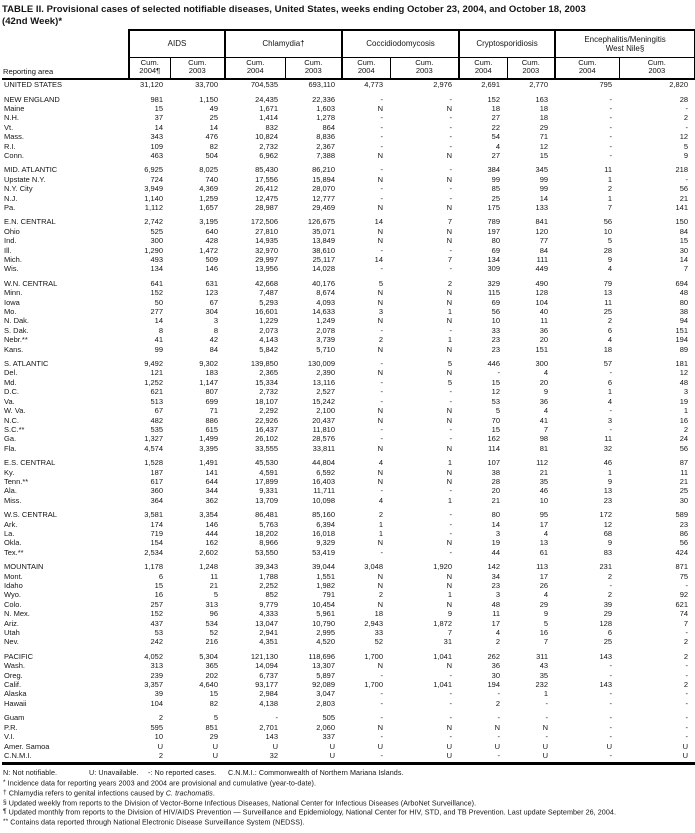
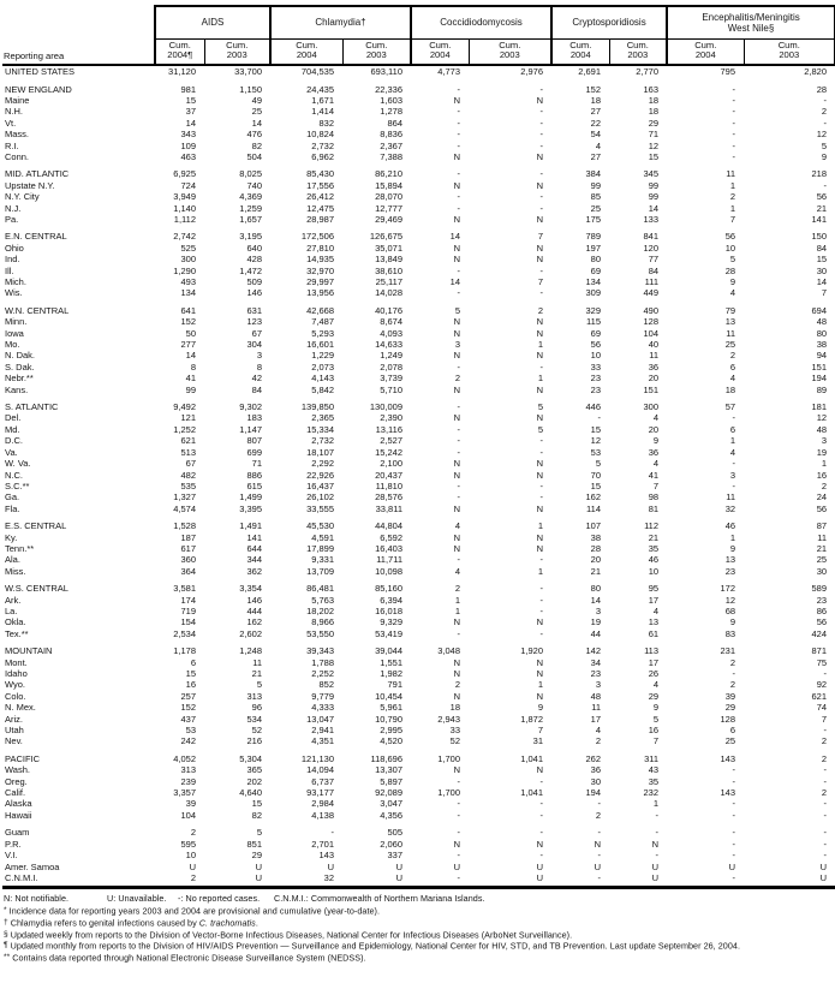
- TABLE II. Provisional cases of selected notifiable diseases, United States, weeks ending October 23, 2004, and October 18, 2003
- (42nd Week)*
  Reporting area	AIDS	Chlamydia†	Coccidiodomycosis	Cryptosporidiosis	Encephalitis/Meningitis West Nile§
  Cum.2004¶	Cum.2003	Cum.2004	Cum.2003	Cum.2004	Cum.2003	Cum.2004	Cum.2003	Cum.2004	Cum.2003
  UNITED STATES	31,120	33,700	704,535	693,110	4,773	2,976	2,691	2,770	795	2,820
  NEW ENGLAND	981	1,150	24,435	22,336	-	-	152	163	-	28
  Maine	15	49	1,671	1,603	N	N	18	18	-	-
  N.H.	37	25	1,414	1,278	-	-	27	18	-	2
  Vt.	14	14	832	864	-	-	22	29	-	-
  Mass.	343	476	10,824	8,836	-	-	54	71	-	12
  R.I.	109	82	2,732	2,367	-	-	4	12	-	5
  Conn.	463	504	6,962	7,388	N	N	27	15	-	9
  MID. ATLANTIC	6,925	8,025	85,430	86,210	-	-	384	345	11	218
  Upstate N.Y.	724	740	17,556	15,894	N	N	99	99	1	-
  N.Y. City	3,949	4,369	26,412	28,070	-	-	85	99	2	56
  N.J.	1,140	1,259	12,475	12,777	-	-	25	14	1	21
  Pa.	1,112	1,657	28,987	29,469	N	N	175	133	7	141
  E.N. CENTRAL	2,742	3,195	172,506	126,675	14	7	789	841	56	150
  Ohio	525	640	27,810	35,071	N	N	197	120	10	84
  Ind.	300	428	14,935	13,849	N	N	80	77	5	15
  Ill.	1,290	1,472	32,970	38,610	-	-	69	84	28	30
  Mich.	493	509	29,997	25,117	14	7	134	111	9	14
  Wis.	134	146	13,956	14,028	-	-	309	449	4	7
  W.N. CENTRAL	641	631	42,668	40,176	5	2	329	490	79	694
  Minn.	152	123	7,487	8,674	N	N	115	128	13	48
  Iowa	50	67	5,293	4,093	N	N	69	104	11	80
  Mo.	277	304	16,601	14,633	3	1	56	40	25	38
  N. Dak.	14	3	1,229	1,249	N	N	10	11	2	94
  S. Dak.	8	8	2,073	2,078	-	-	33	36	6	151
  Nebr.**	41	42	4,143	3,739	2	1	23	20	4	194
  Kans.	99	84	5,842	5,710	N	N	23	151	18	89
  S. ATLANTIC	9,492	9,302	139,850	130,009	-	5	446	300	57	181
  Del.	121	183	2,365	2,390	N	N	-	4	-	12
  Md.	1,252	1,147	15,334	13,116	-	5	15	20	6	48
  D.C.	621	807	2,732	2,527	-	-	12	9	1	3
  Va.	513	699	18,107	15,242	-	-	53	36	4	19
  W. Va.	67	71	2,292	2,100	N	N	5	4	-	1
  N.C.	482	886	22,926	20,437	N	N	70	41	3	16
  S.C.**	535	615	16,437	11,810	-	-	15	7	-	2
  Ga.	1,327	1,499	26,102	28,576	-	-	162	98	11	24
  Fla.	4,574	3,395	33,555	33,811	N	N	114	81	32	56
  E.S. CENTRAL	1,528	1,491	45,530	44,804	4	1	107	112	46	87
  Ky.	187	141	4,591	6,592	N	N	38	21	1	11
  Tenn.**	617	644	17,899	16,403	N	N	28	35	9	21
  Ala.	360	344	9,331	11,711	-	-	20	46	13	25
  Miss.	364	362	13,709	10,098	4	1	21	10	23	30
  W.S. CENTRAL	3,581	3,354	86,481	85,160	2	-	80	95	172	589
  Ark.	174	146	5,763	6,394	1	-	14	17	12	23
  La.	719	444	18,202	16,018	1	-	3	4	68	86
  Okla.	154	162	8,966	9,329	N	N	19	13	9	56
  Tex.**	2,534	2,602	53,550	53,419	-	-	44	61	83	424
  MOUNTAIN	1,178	1,248	39,343	39,044	3,048	1,920	142	113	231	871
  Mont.	6	11	1,788	1,551	N	N	34	17	2	75
  Idaho	15	21	2,252	1,982	N	N	23	26	-	-
  Wyo.	16	5	852	791	2	1	3	4	2	92
  Colo.	257	313	9,779	10,454	N	N	48	29	39	621
  N. Mex.	152	96	4,333	5,961	18	9	11	9	29	74
  Ariz.	437	534	13,047	10,790	2,943	1,872	17	5	128	7
  Utah	53	52	2,941	2,995	33	7	4	16	6	-
  Nev.	242	216	4,351	4,520	52	31	2	7	25	2
  PACIFIC	4,052	5,304	121,130	118,696	1,700	1,041	262	311	143	2
  Wash.	313	365	14,094	13,307	N	N	36	43	-	-
  Oreg.	239	202	6,737	5,897	-	-	30	35	-	-
  Calif.	3,357	4,640	93,177	92,089	1,700	1,041	194	232	143	2
  Alaska	39	15	2,984	3,047	-	-	-	1	-	-
- Hawaii	104	82	4,138	2,803	-	-	2	-	-	-
+ Hawaii	104	82	4,138	4,356	-	-	2	-	-	-
  Guam	2	5	-	505	-	-	-	-	-	-
  P.R.	595	851	2,701	2,060	N	N	N	N	-	-
  V.I.	10	29	143	337	-	-	-	-	-	-
  Amer. Samoa	U	U	U	U	U	U	U	U	U	U
  C.N.M.I.	2	U	32	U	-	U	-	U	-	U
  N: Not notifiable. U: Unavailable. -: No reported cases. C.N.M.I.: Commonwealth of Northern Mariana Islands.
  Incidence data for reporting years 2003 and 2004 are provisional and cumulative (year-to-date).
  Chlamydia refers to genital infections caused by C. trachomatis.
  Updated weekly from reports to the Division of Vector-Borne Infectious Diseases, National Center for Infectious Diseases (ArboNet Surveillance).
  Updated monthly from reports to the Division of HIV/AIDS Prevention — Surveillance and Epidemiology, National Center for HIV, STD, and TB Prevention. Last update September 26, 2004.
  Contains data reported through National Electronic Disease Surveillance System (NEDSS).
